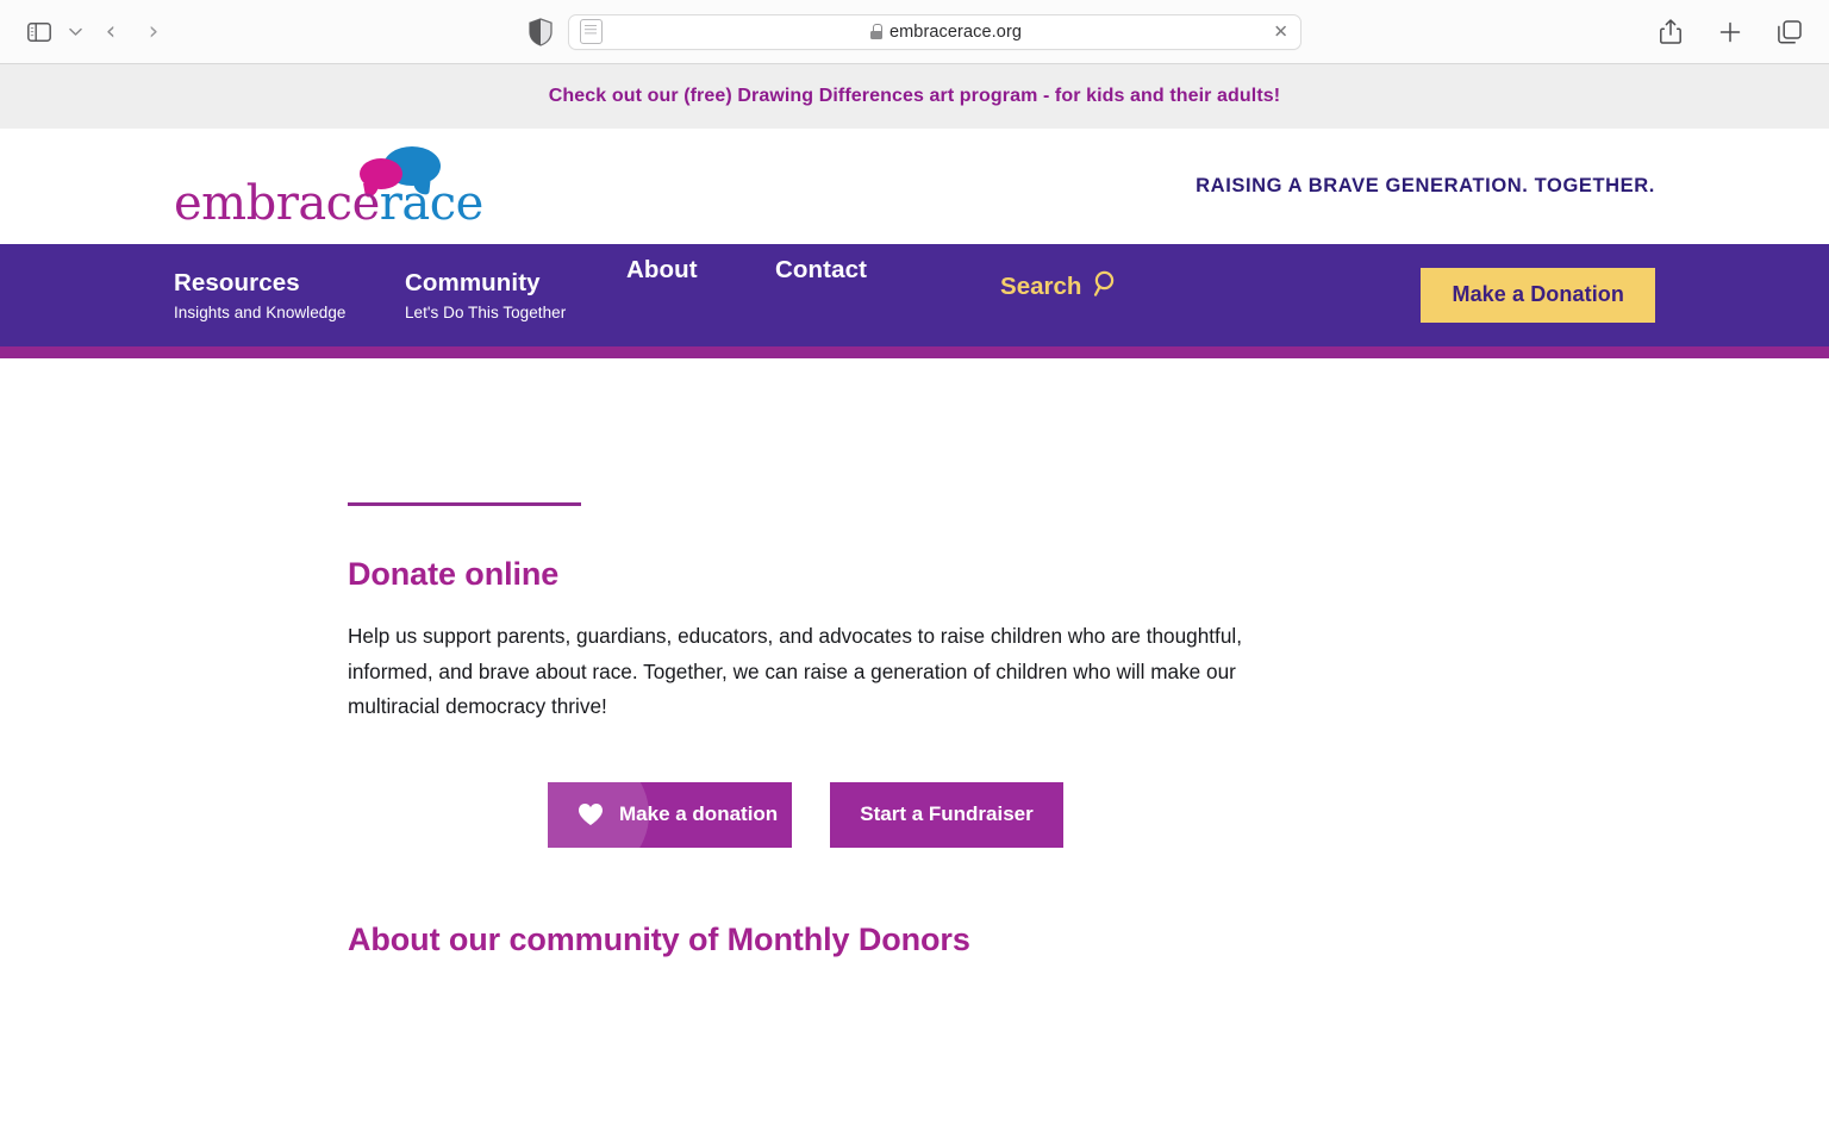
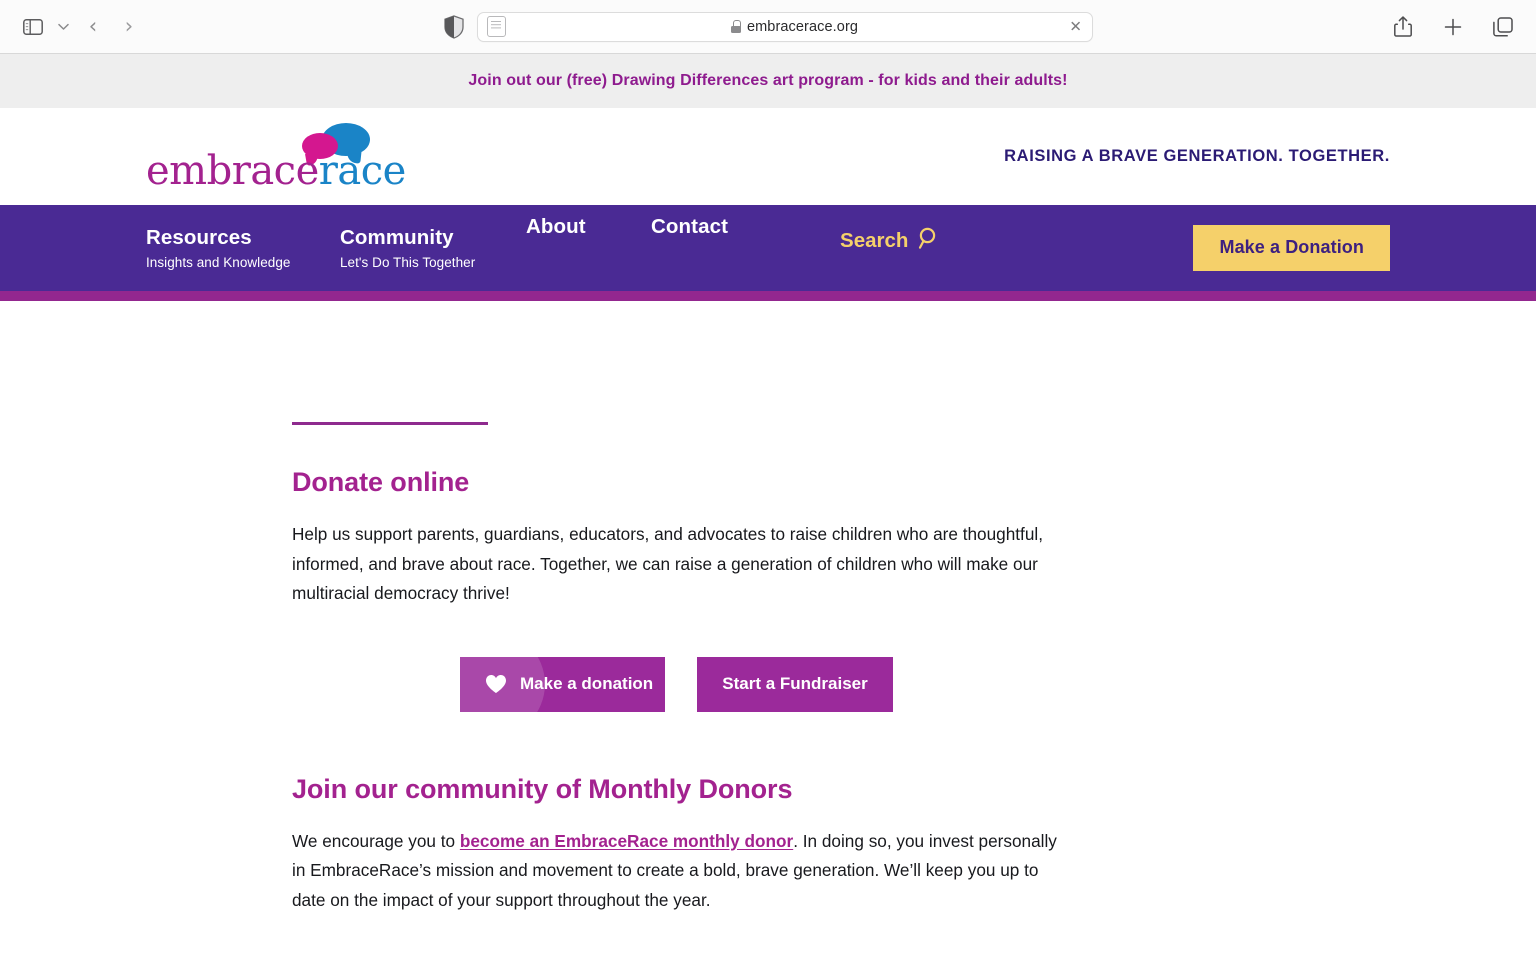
  ‹
  ›
  embracerace.org
  ✕
- Check out our (free) Drawing Differences art program - for kids and their adults!
+ Join out our (free) Drawing Differences art program - for kids and their adults!
  embracerace
  RAISING A BRAVE GENERATION. TOGETHER.
  Resources
  Insights and Knowledge
  Community
  Let's Do This Together
  About
  Contact
  Search
  Make a Donation
  Donate online
  Help us support parents, guardians, educators, and advocates to raise children who are thoughtful, informed, and brave about race. Together, we can raise a generation of children who will make our multiracial democracy thrive!
  Make a donation
  Start a Fundraiser
- About our community of Monthly Donors
+ Join our community of Monthly Donors
+ We encourage you to become an EmbraceRace monthly donor. In doing so, you invest personally in EmbraceRace’s mission and movement to create a bold, brave generation. We’ll keep you up to date on the impact of your support throughout the year.
